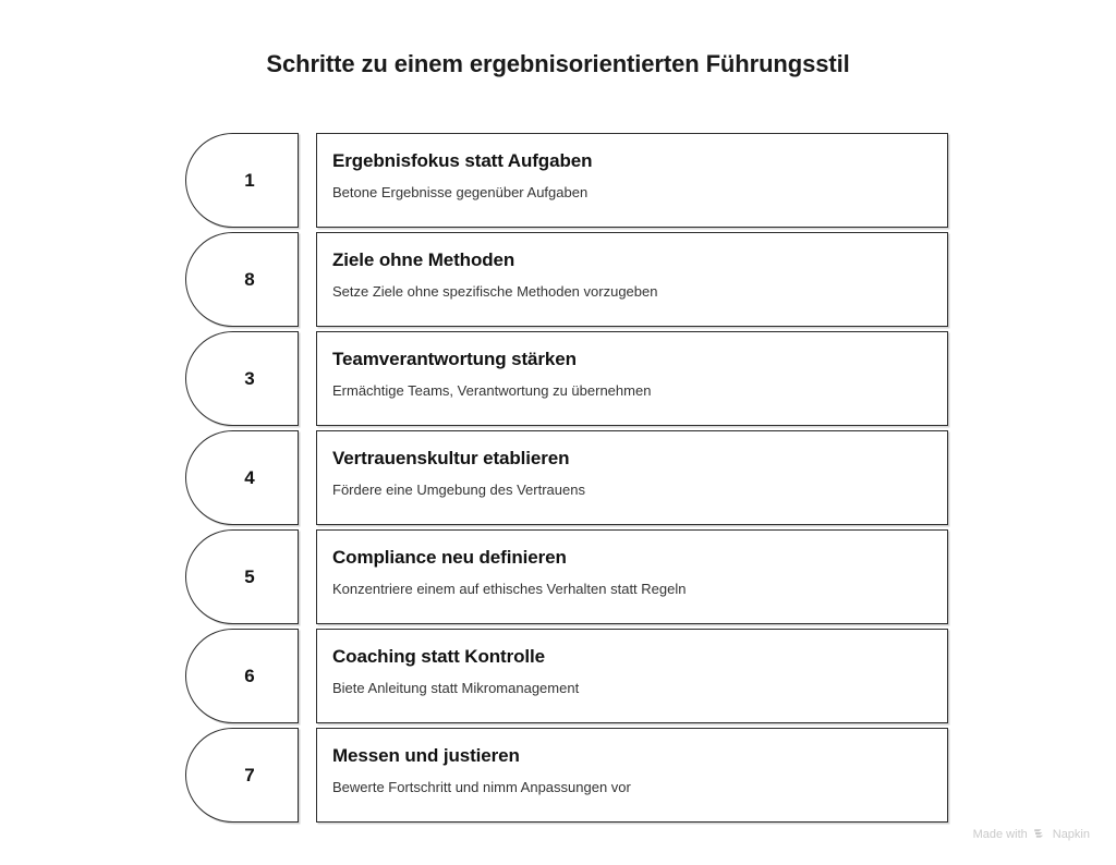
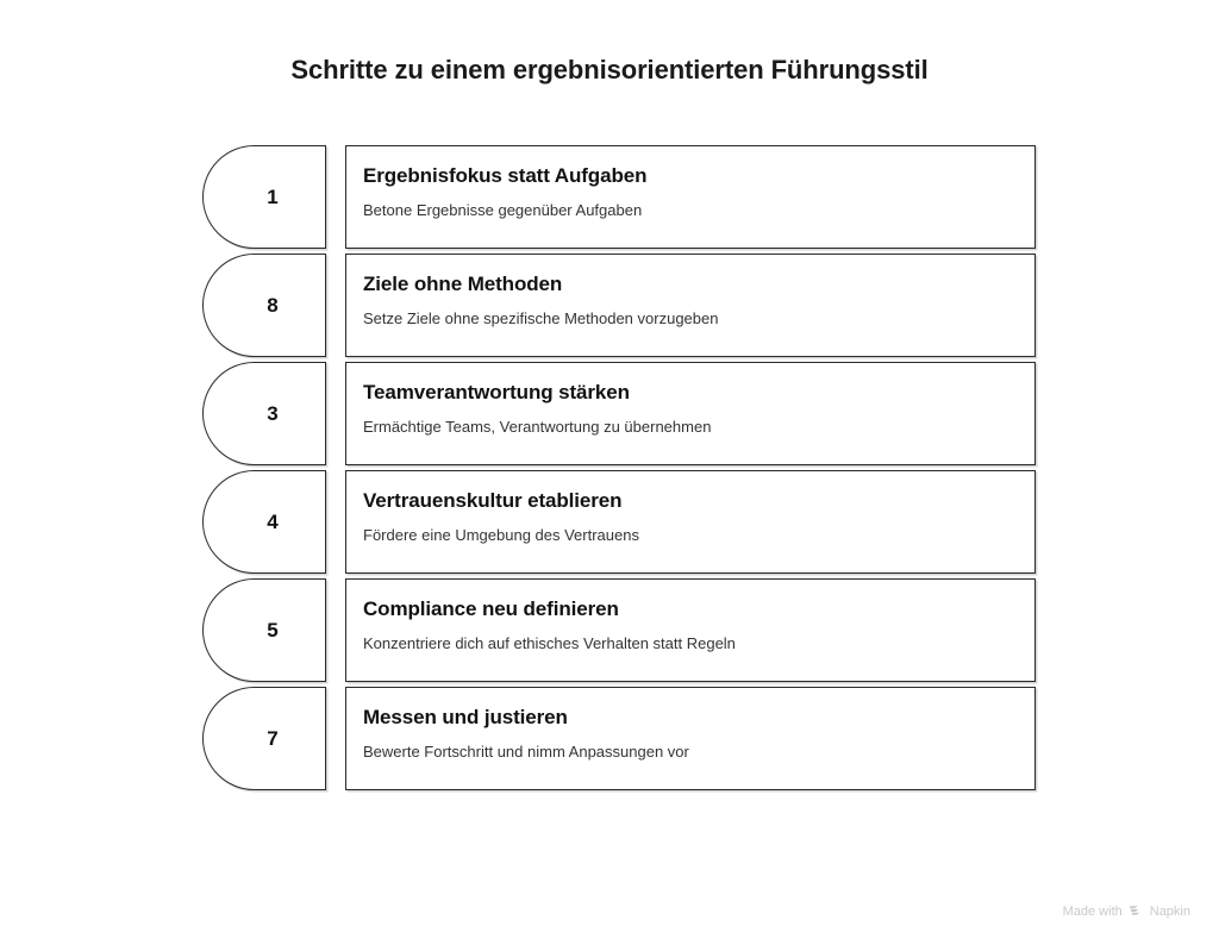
  Schritte zu einem ergebnisorientierten Führungsstil
  1
  Ergebnisfokus statt Aufgaben
  Betone Ergebnisse gegenüber Aufgaben
  8
  Ziele ohne Methoden
  Setze Ziele ohne spezifische Methoden vorzugeben
  3
  Teamverantwortung stärken
  Ermächtige Teams, Verantwortung zu übernehmen
  4
  Vertrauenskultur etablieren
  Fördere eine Umgebung des Vertrauens
  5
  Compliance neu definieren
- Konzentriere einem auf ethisches Verhalten statt Regeln
+ Konzentriere dich auf ethisches Verhalten statt Regeln
- 6
- Coaching statt Kontrolle
- Biete Anleitung statt Mikromanagement
  7
  Messen und justieren
  Bewerte Fortschritt und nimm Anpassungen vor
  Made with
  Napkin
